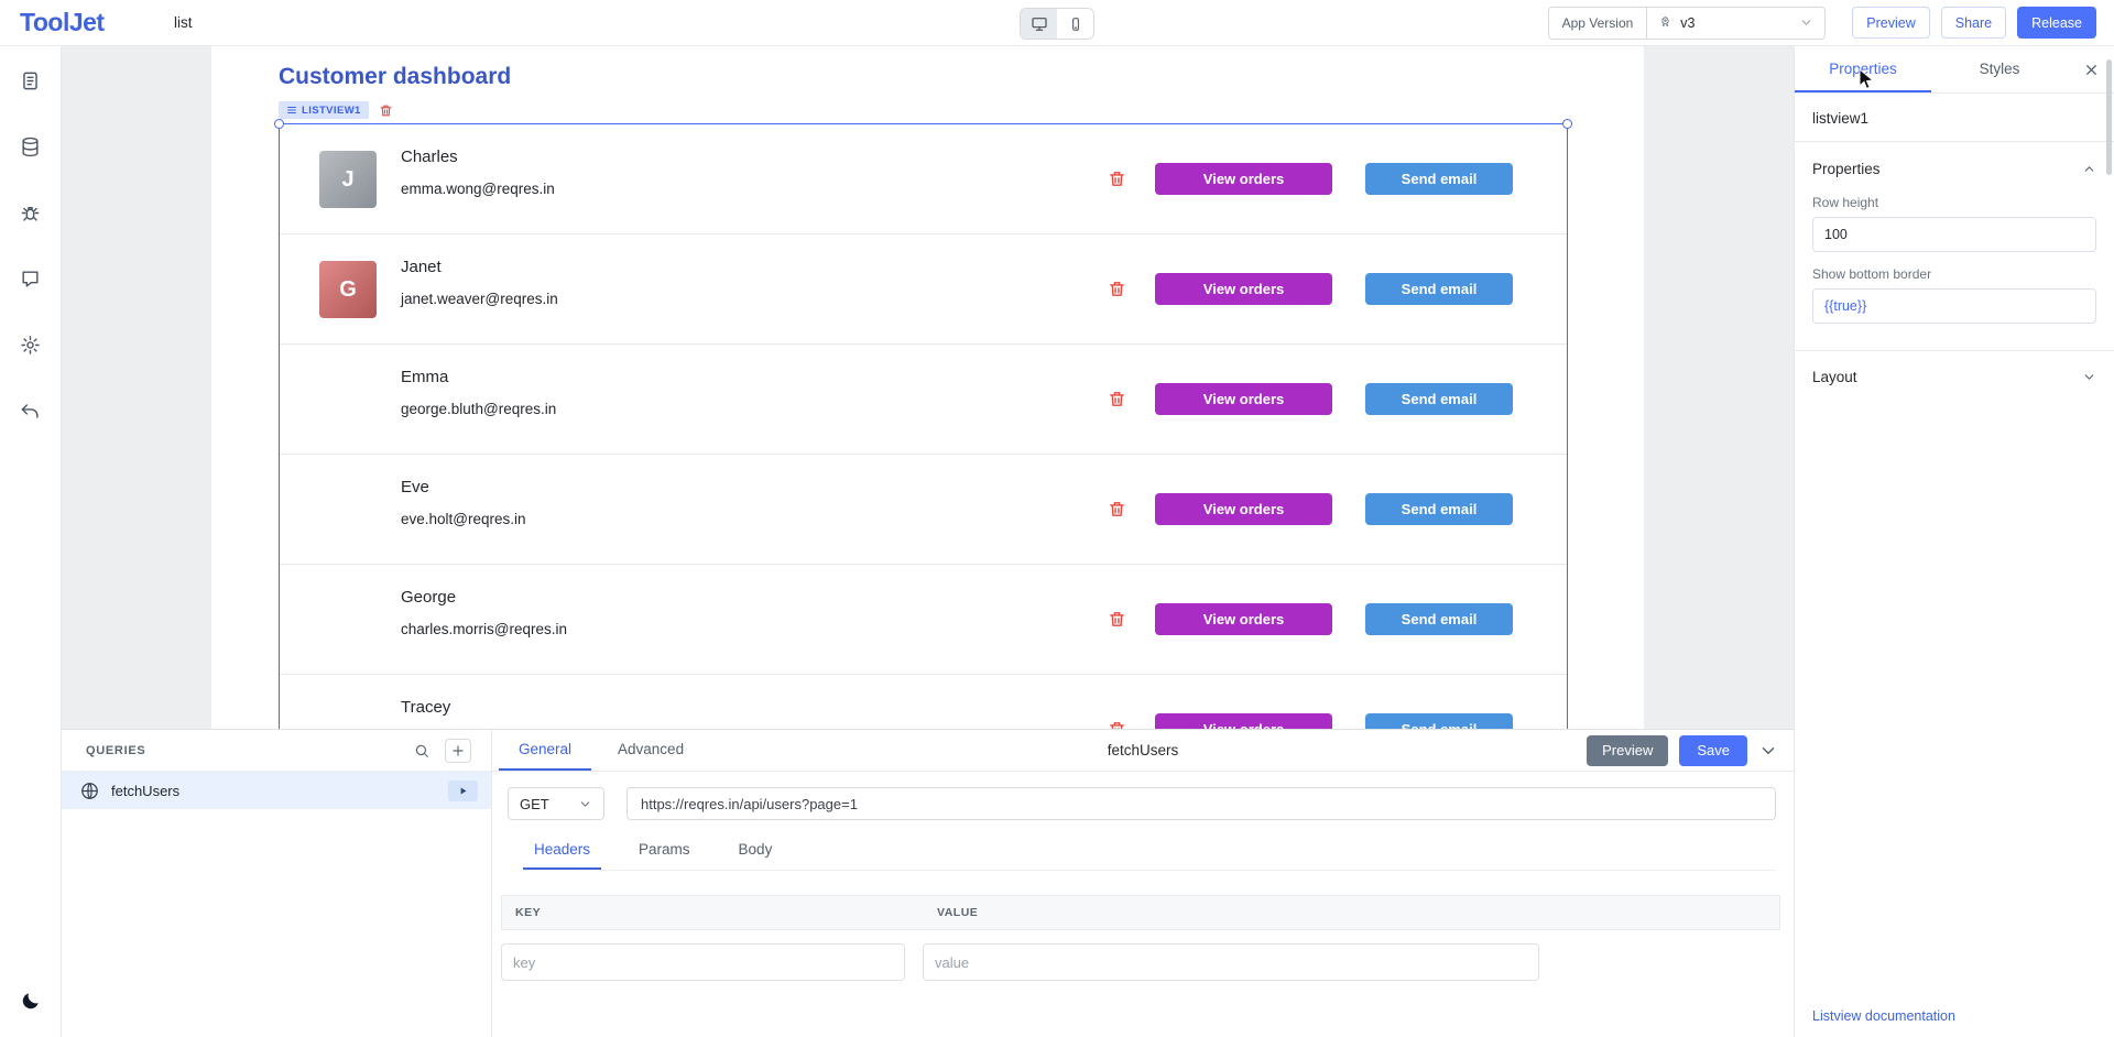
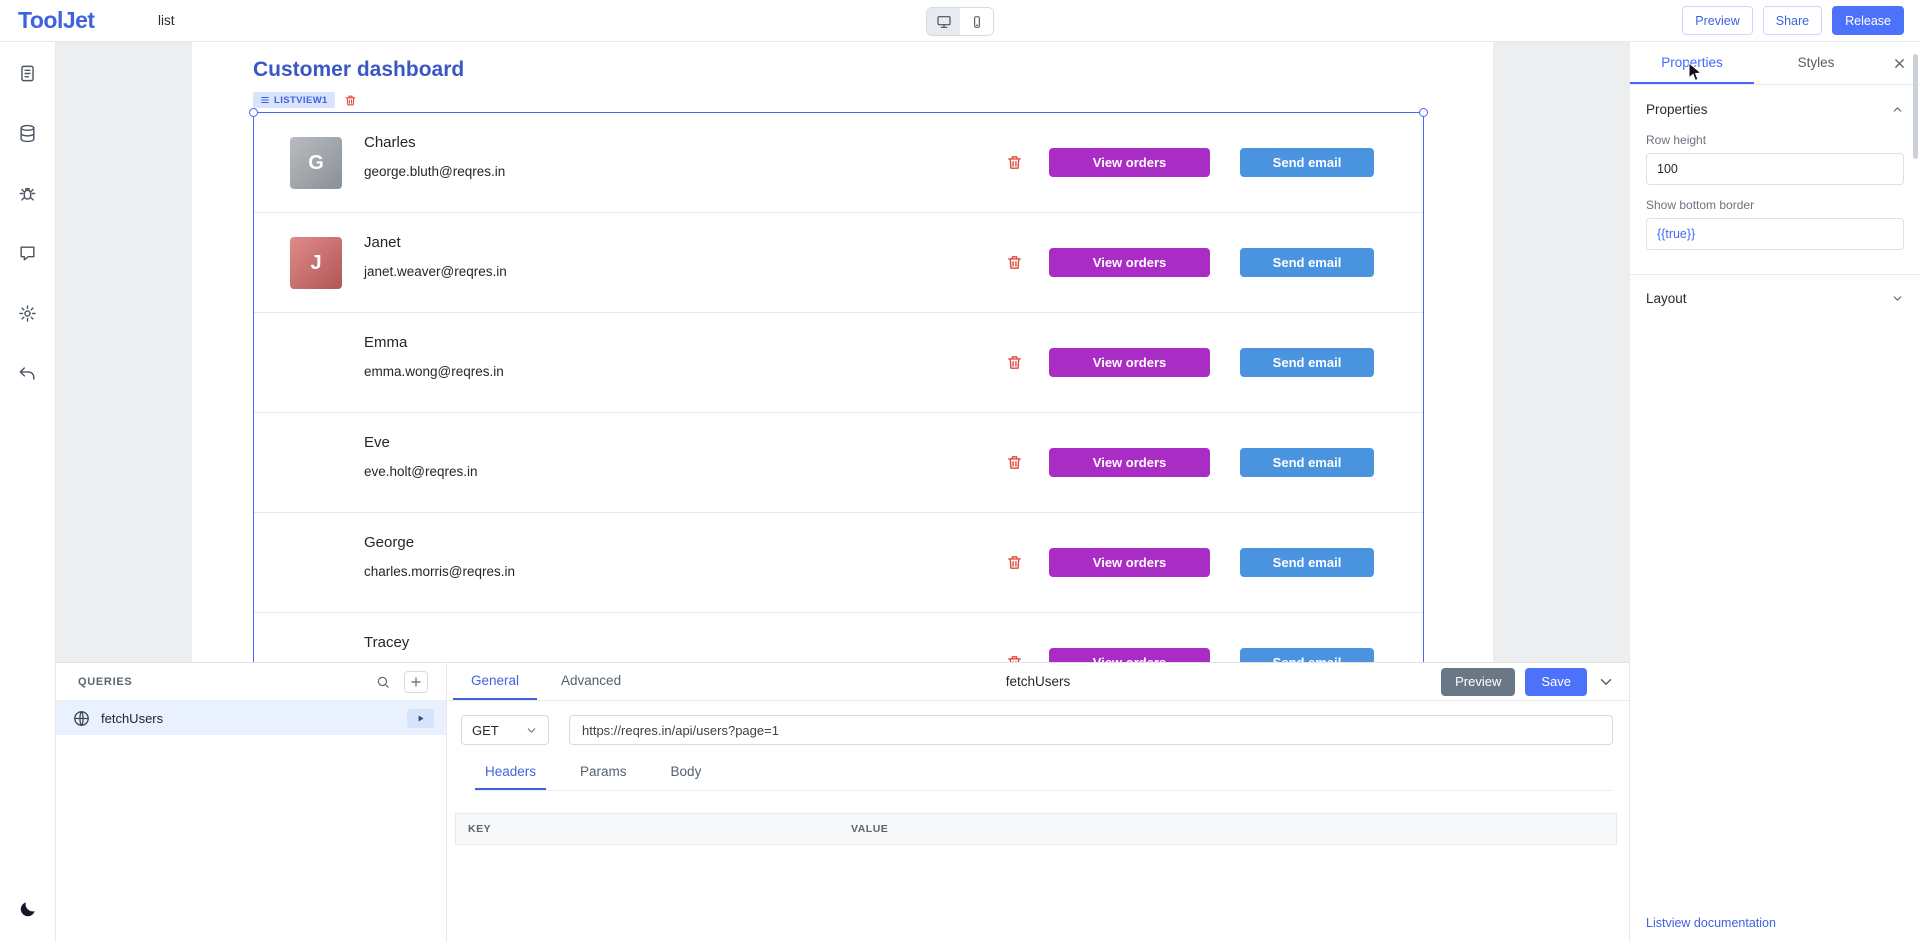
  ToolJet
  list
- App Version
- v3
  Preview
  Share
  Release
  Customer dashboard
  LISTVIEW1
- J
+ G
  Charles
- emma.wong@reqres.in
+ george.bluth@reqres.in
  View orders
  Send email
- G
+ J
  Janet
  janet.weaver@reqres.in
  View orders
  Send email
  Emma
- george.bluth@reqres.in
+ emma.wong@reqres.in
  View orders
  Send email
  Eve
  eve.holt@reqres.in
  View orders
  Send email
  George
  charles.morris@reqres.in
  View orders
  Send email
  Tracey
  QUERIES
  fetchUsers
  General
  Advanced
  fetchUsers
  Preview
  Save
  GET
  https://reqres.in/api/users?page=1
  Headers
  Params
  Body
  KEY
  VALUE
- key
- value
  Properties
  Styles
- listview1
  Properties
  Row height
  100
  Show bottom border
  {{true}}
  Layout
  Listview documentation
